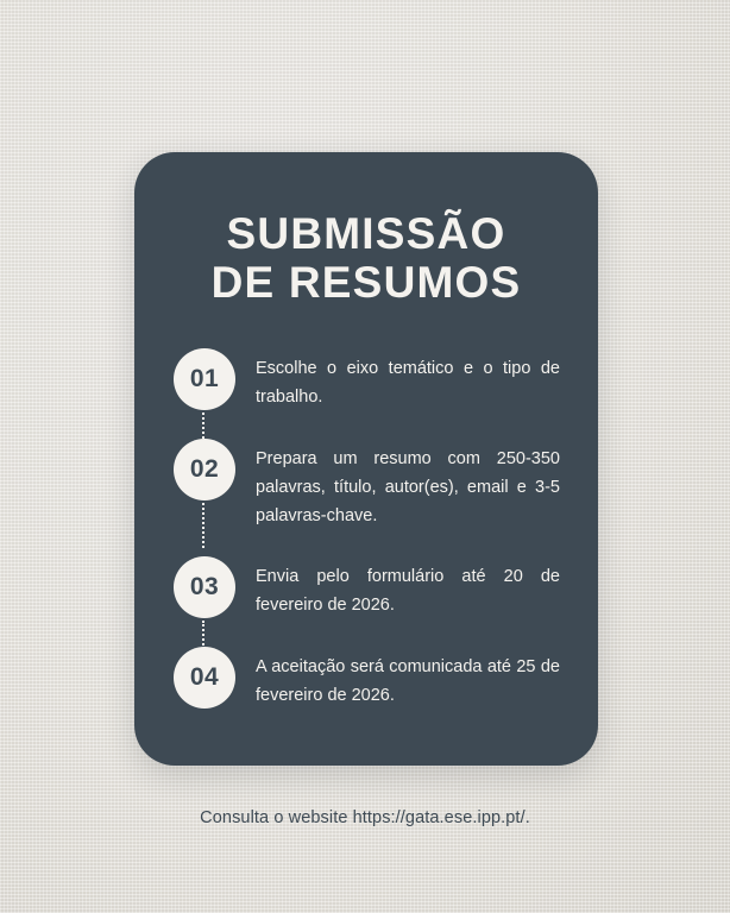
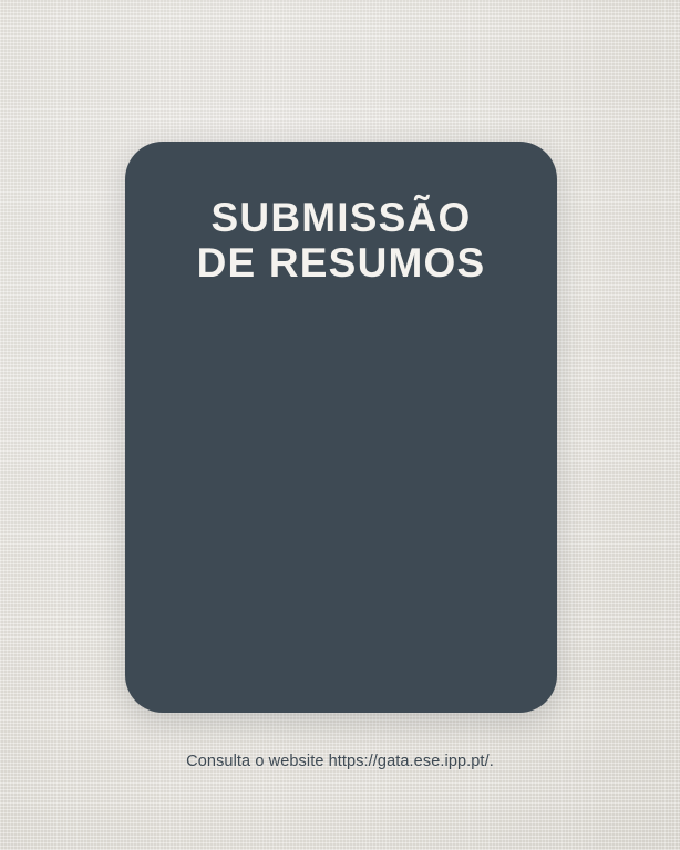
  SUBMISSÃO
  DE RESUMOS
- 01
- Escolhe o eixo temático e o tipo de trabalho.
- 02
- Prepara um resumo com 250-350 palavras, título, autor(es), email e 3-5 palavras-chave.
- 03
- Envia pelo formulário até 20 de fevereiro de 2026.
- 04
- A aceitação será comunicada até 25 de fevereiro de 2026.
  Consulta o website https://gata.ese.ipp.pt/.
